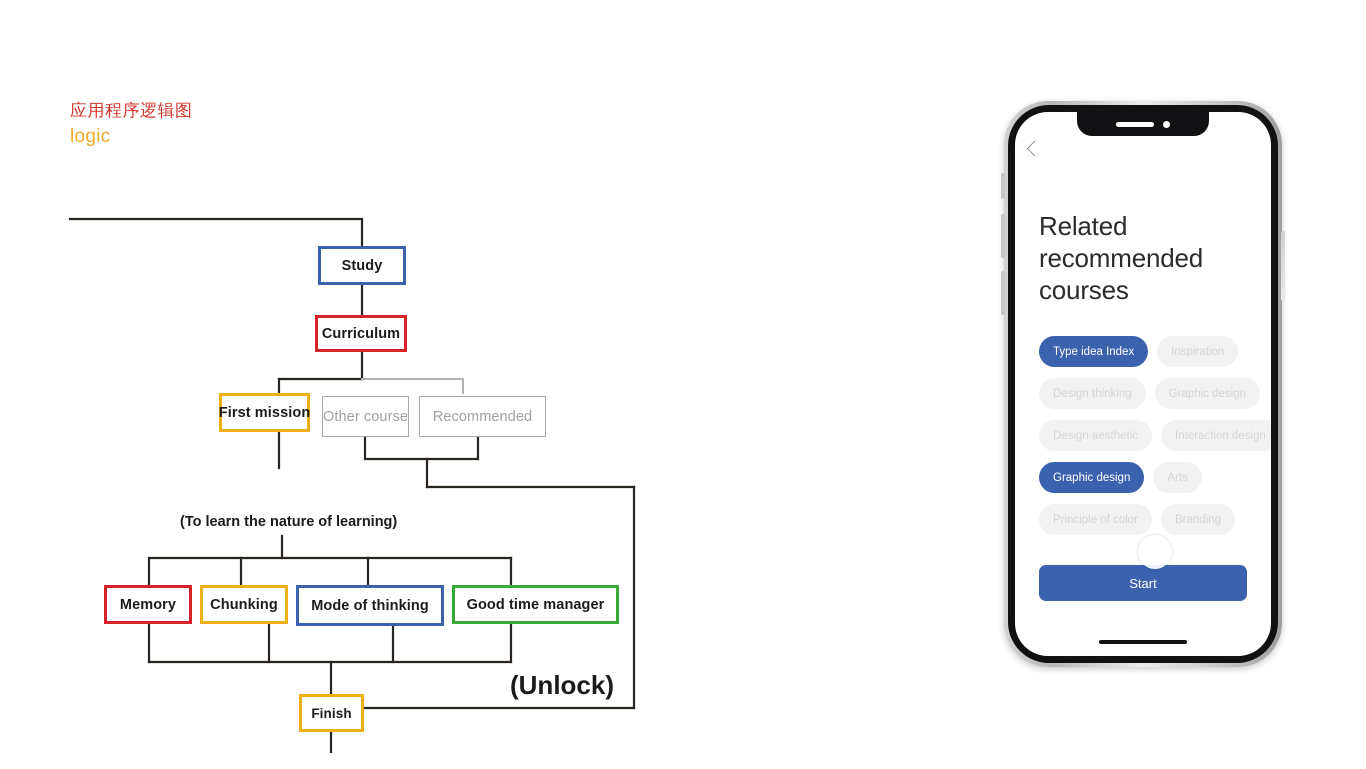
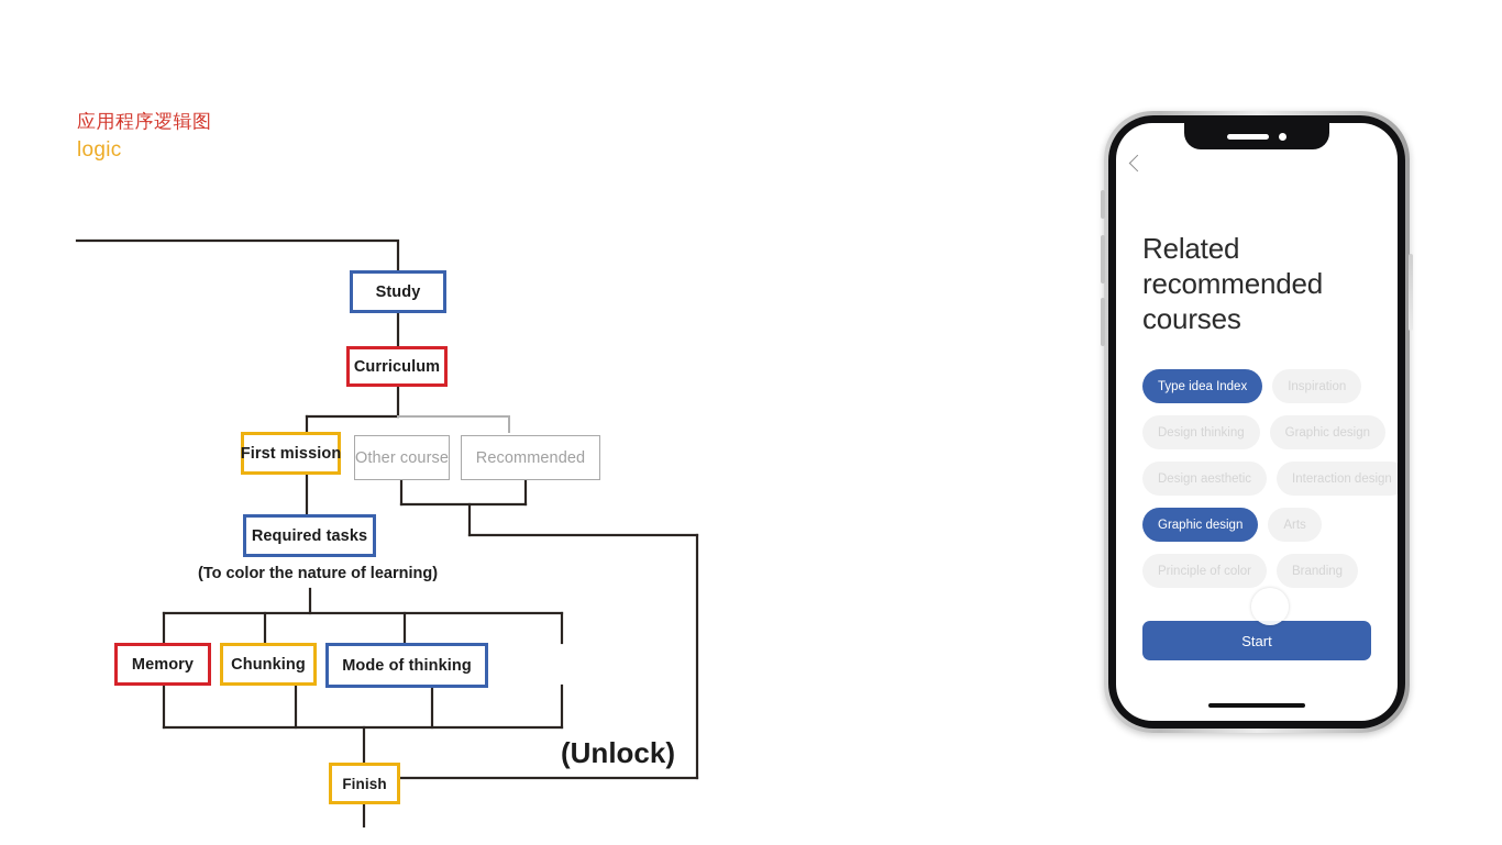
  应用程序逻辑图
  logic
  Study
  Curriculum
  First mission
  Other course
  Recommended
+ Required tasks
- (To learn the nature of learning)
+ (To color the nature of learning)
  Memory
  Chunking
  Mode of thinking
- Good time manager
  Finish
  (Unlock)
  Related recommended courses
  Type idea Index
  Inspiration
  Design thinking
  Graphic design
  Design aesthetic
  Interaction design
  Graphic design
  Arts
  Principle of color
  Branding
  Start
